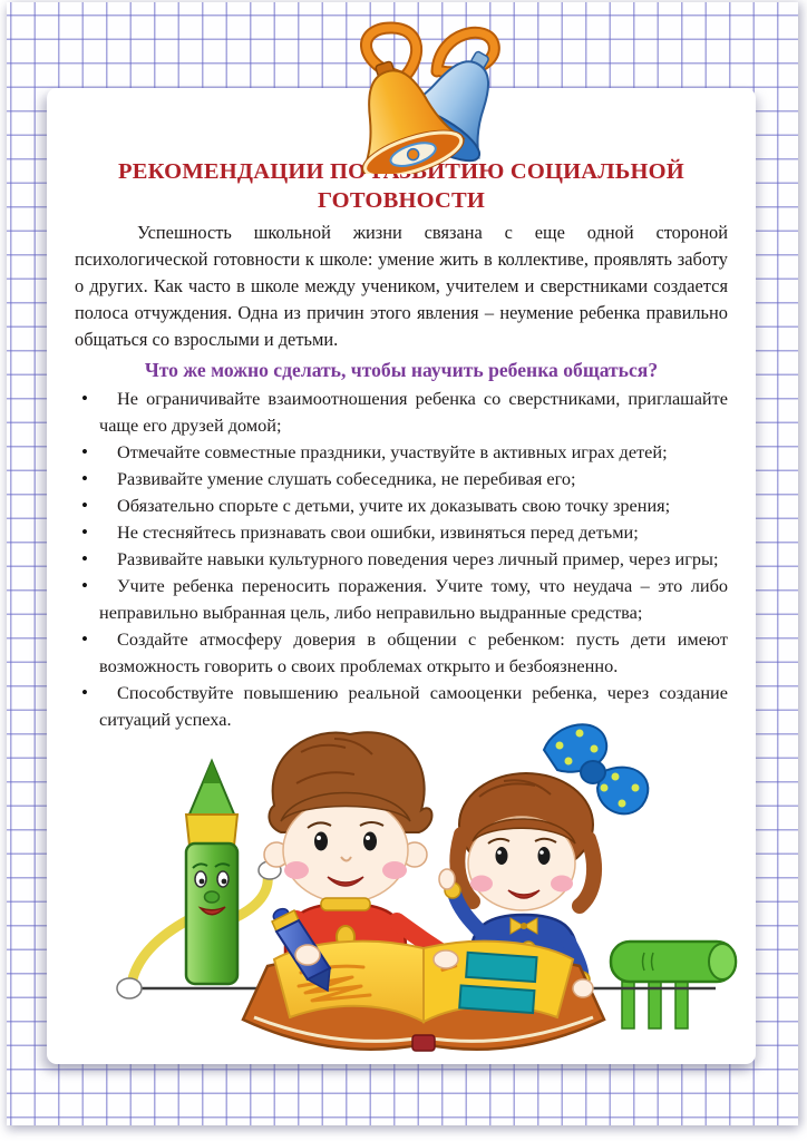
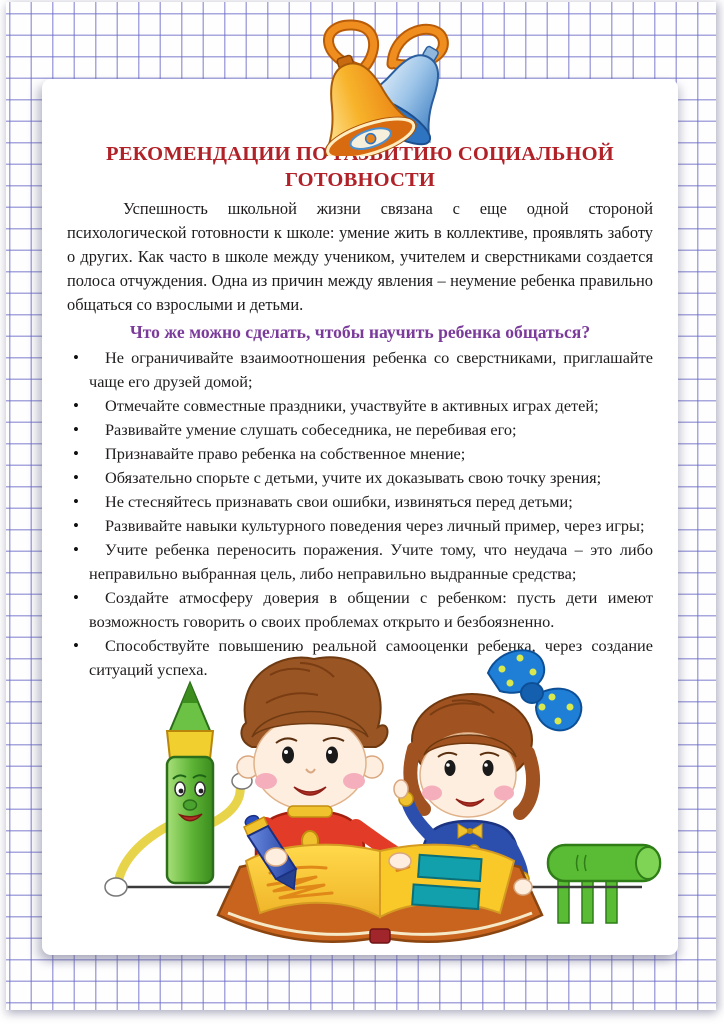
  РЕКОМЕНДАЦИИ ПОИТИЮ СОЦИАЛЬНОЙ ГОТОВНОСТИ
- Успешность школьной жизни связана с еще одной стороной психологической готовности к школе: умение жить в коллективе, проявлять заботу о других. Как часто в школе между учеником, учителем и сверстниками создается полоса отчуждения. Одна из причин этого явления – неумение ребенка правильно общаться со взрослыми и детьми.
+ Успешность школьной жизни связана с еще одной стороной психологической готовности к школе: умение жить в коллективе, проявлять заботу о других. Как часто в школе между учеником, учителем и сверстниками создается полоса отчуждения. Одна из причин между явления – неумение ребенка правильно общаться со взрослыми и детьми.
  Что же можно сделать, чтобы научить ребенка общаться?
  Не ограничивайте взаимоотношения ребенка со сверстниками, приглашайте чаще его друзей домой;
  Отмечайте совместные праздники, участвуйте в активных играх детей;
  Развивайте умение слушать собеседника, не перебивая его;
+ Признавайте право ребенка на собственное мнение;
  Обязательно спорьте с детьми, учите их доказывать свою точку зрения;
  Не стесняйтесь признавать свои ошибки, извиняться перед детьми;
  Развивайте навыки культурного поведения через личный пример, через игры;
  Учите ребенка переносить поражения. Учите тому, что неудача – это либо неправильно выбранная цель, либо неправильно выдранные средства;
  Создайте атмосферу доверия в общении с ребенком: пусть дети имеют возможность говорить о своих проблемах открыто и безбоязненно.
  Способствуйте повышению реальной самооценки ребенка, через создание ситуаций успеха.
